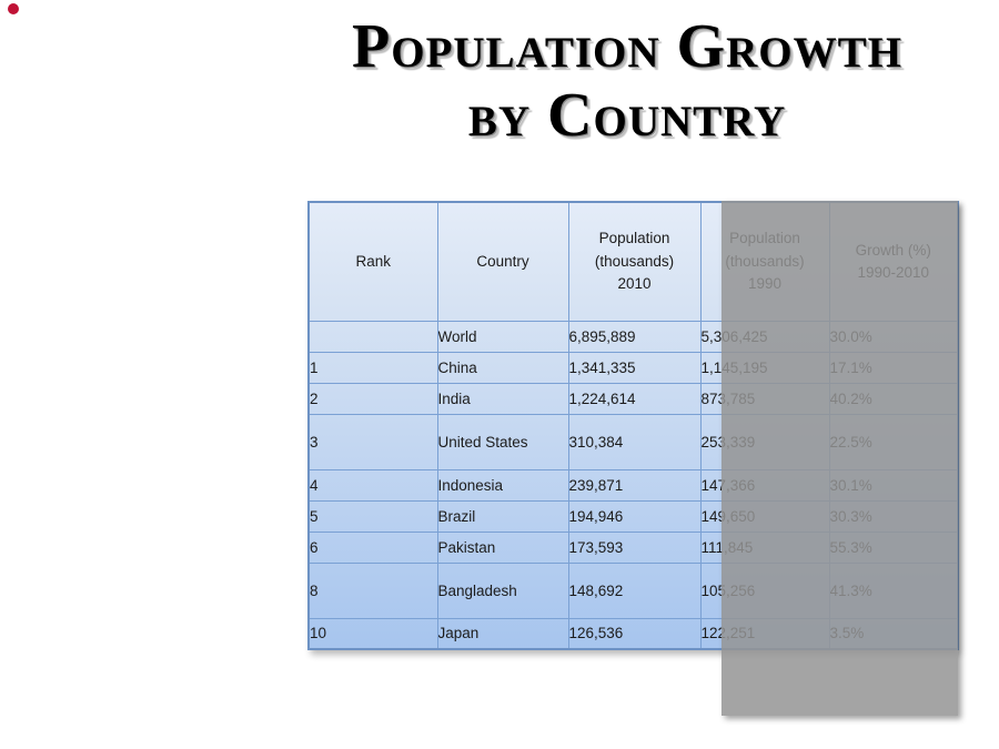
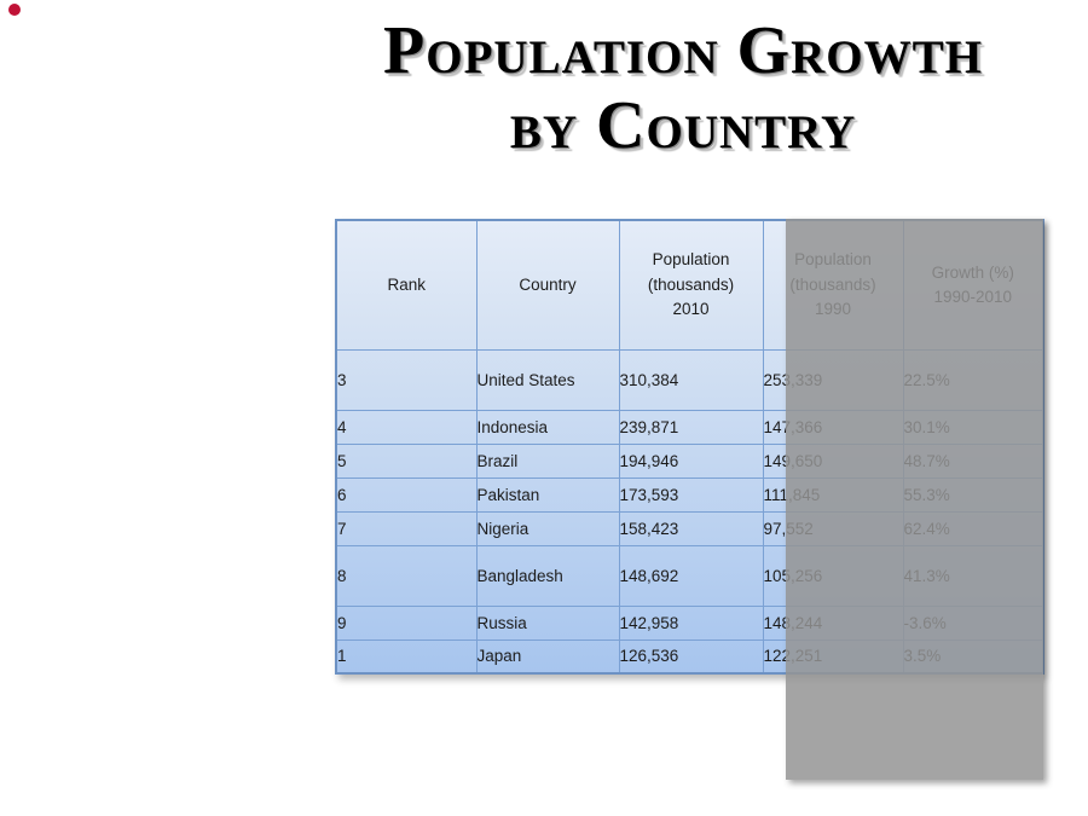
  Population Growth
  by Country
  Rank	Country	Population (thousands) 2010	Population (thousands) 1990	Growth (%) 1990-2010
- 	World	6,895,889	5,306,425	30.0%
- 1	China	1,341,335	1,145,195	17.1%
- 2	India	1,224,614	873,785	40.2%
  3	United States	310,384	253,339	22.5%
  4	Indonesia	239,871	147,366	30.1%
- 5	Brazil	194,946	149,650	30.3%
+ 5	Brazil	194,946	149,650	48.7%
  6	Pakistan	173,593	111,845	55.3%
+ 7	Nigeria	158,423	97,552	62.4%
  8	Bangladesh	148,692	105,256	41.3%
+ 9	Russia	142,958	148,244	-3.6%
- 10	Japan	126,536	122,251	3.5%
+ 1	Japan	126,536	122,251	3.5%
